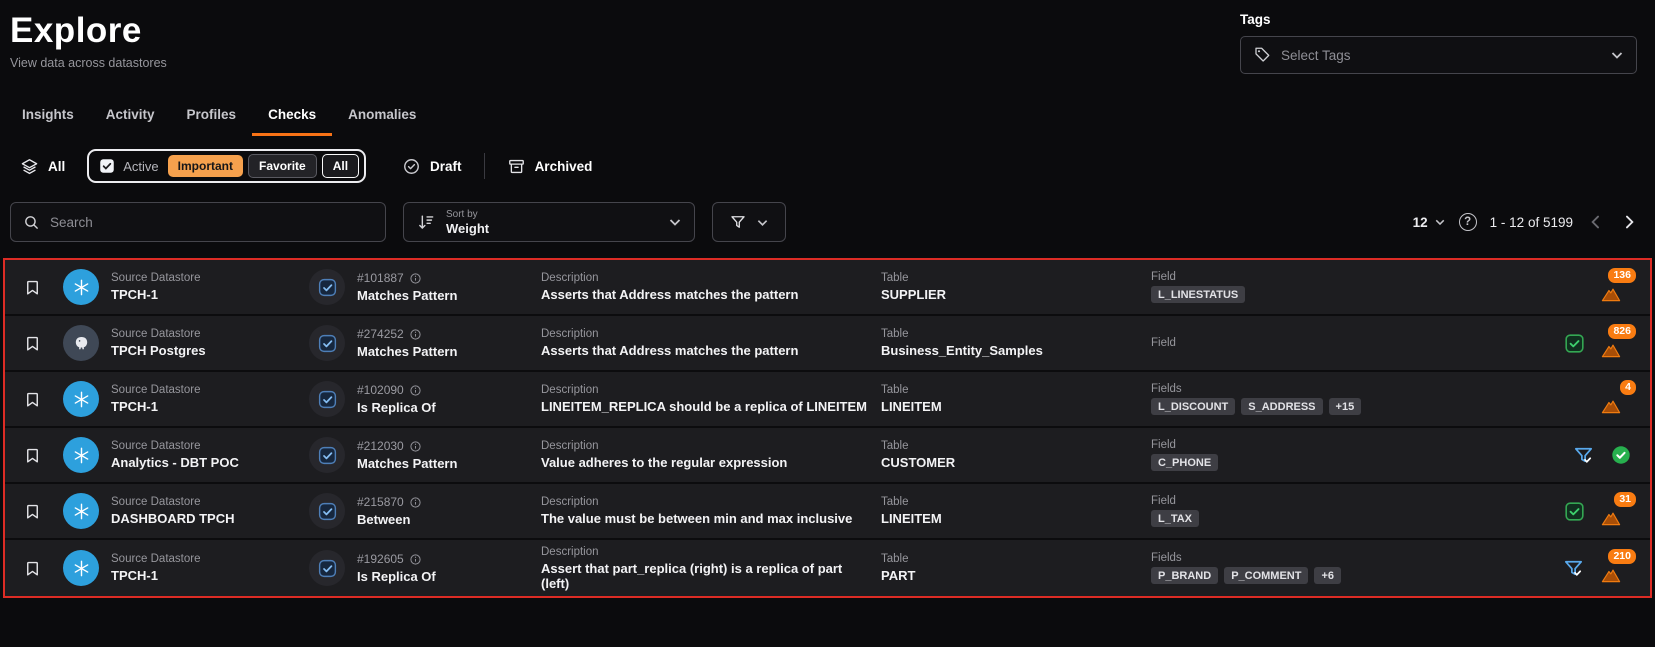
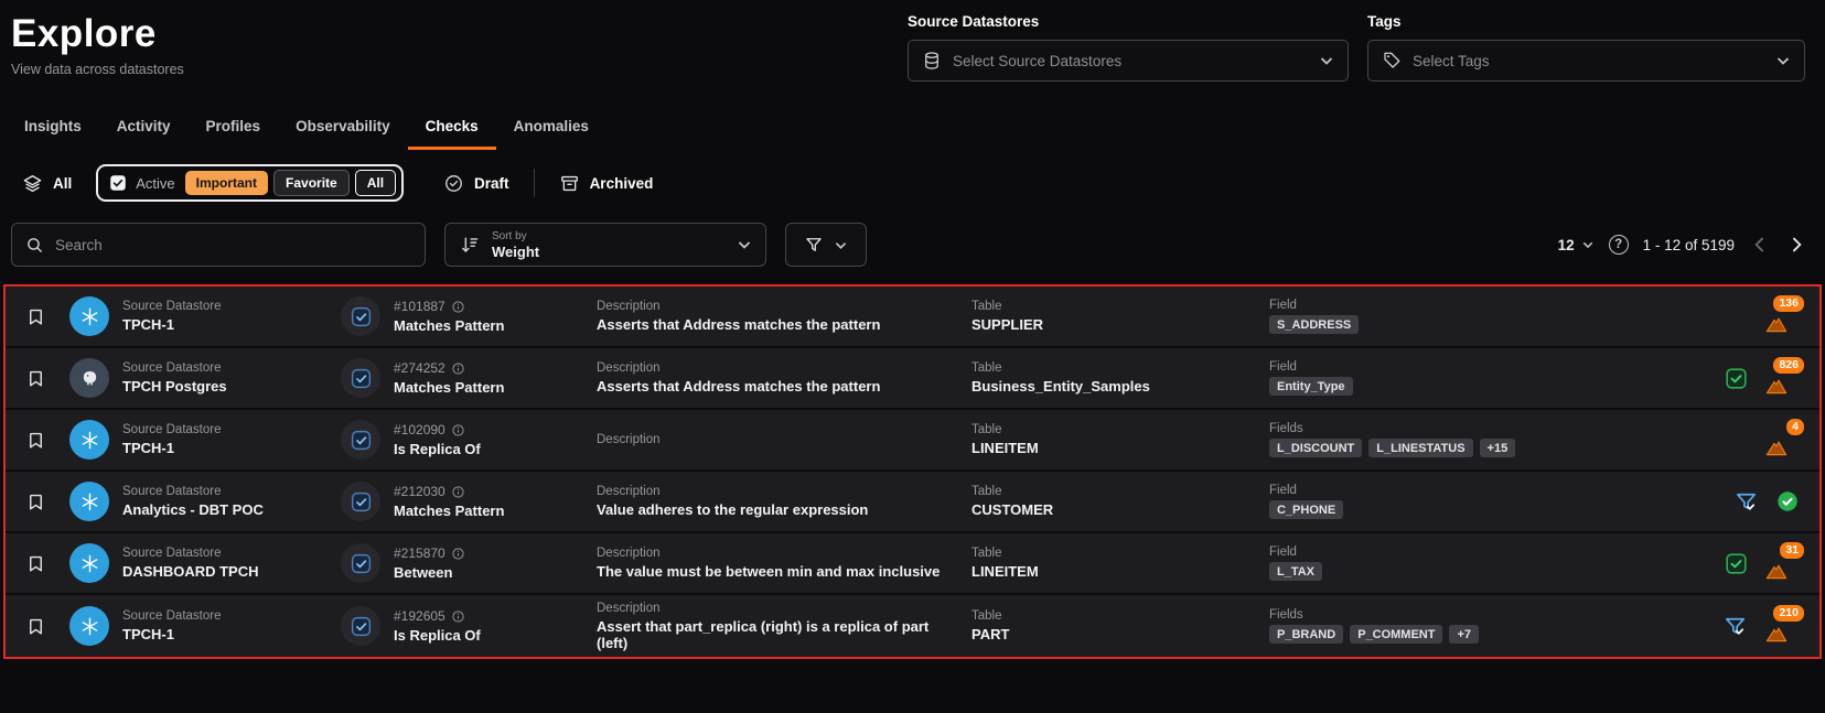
  Explore
  View data across datastores
+ Source Datastores
+ Select Source Datastores
  Tags
  Select Tags
  Insights
  Activity
  Profiles
+ Observability
  Checks
  Anomalies
  All
  Active
  Important
  Favorite
  All
  Draft
  Archived
  Search
  Sort by
  Weight
  12
  ?
  1 - 12 of 5199
  Source Datastore
  TPCH-1
  #101887
  Matches Pattern
  Description
  Asserts that Address matches the pattern
  Table
  SUPPLIER
  Field
- L_LINESTATUS
+ S_ADDRESS
  136
  Source Datastore
  TPCH Postgres
  #274252
  Matches Pattern
  Description
  Asserts that Address matches the pattern
  Table
  Business_Entity_Samples
  Field
+ Entity_Type
  826
  Source Datastore
  TPCH-1
  #102090
  Is Replica Of
  Description
- LINEITEM_REPLICA should be a replica of LINEITEM
  Table
  LINEITEM
  Fields
  L_DISCOUNT
- S_ADDRESS
+ L_LINESTATUS
  +15
  4
  Source Datastore
  Analytics - DBT POC
  #212030
  Matches Pattern
  Description
  Value adheres to the regular expression
  Table
  CUSTOMER
  Field
  C_PHONE
  Source Datastore
  DASHBOARD TPCH
  #215870
  Between
  Description
  The value must be between min and max inclusive
  Table
  LINEITEM
  Field
  L_TAX
  31
  Source Datastore
  TPCH-1
  #192605
  Is Replica Of
  Description
  Assert that part_replica (right) is a replica of part (left)
  Table
  PART
  Fields
  P_BRAND
  P_COMMENT
- +6
+ +7
  210
